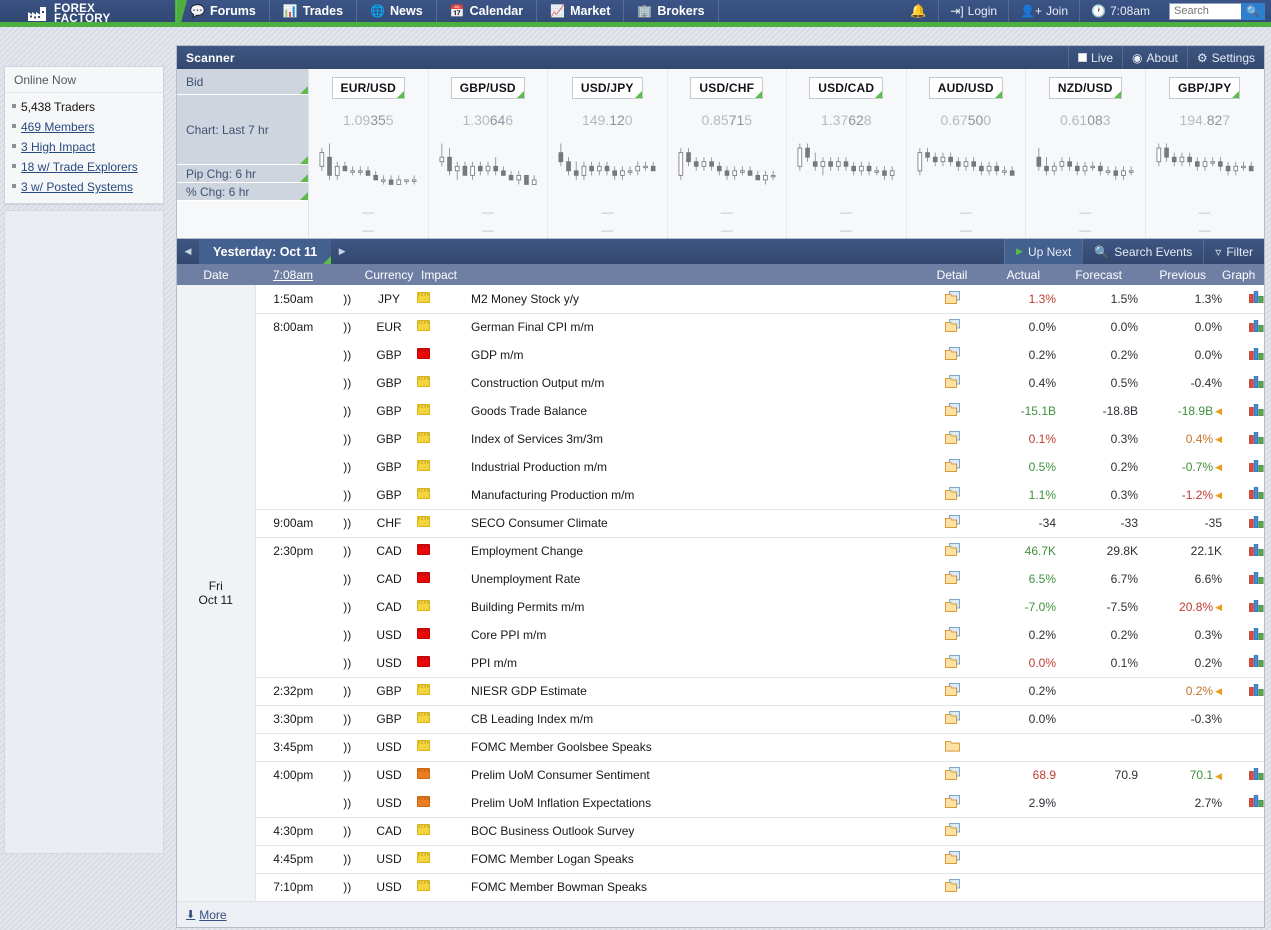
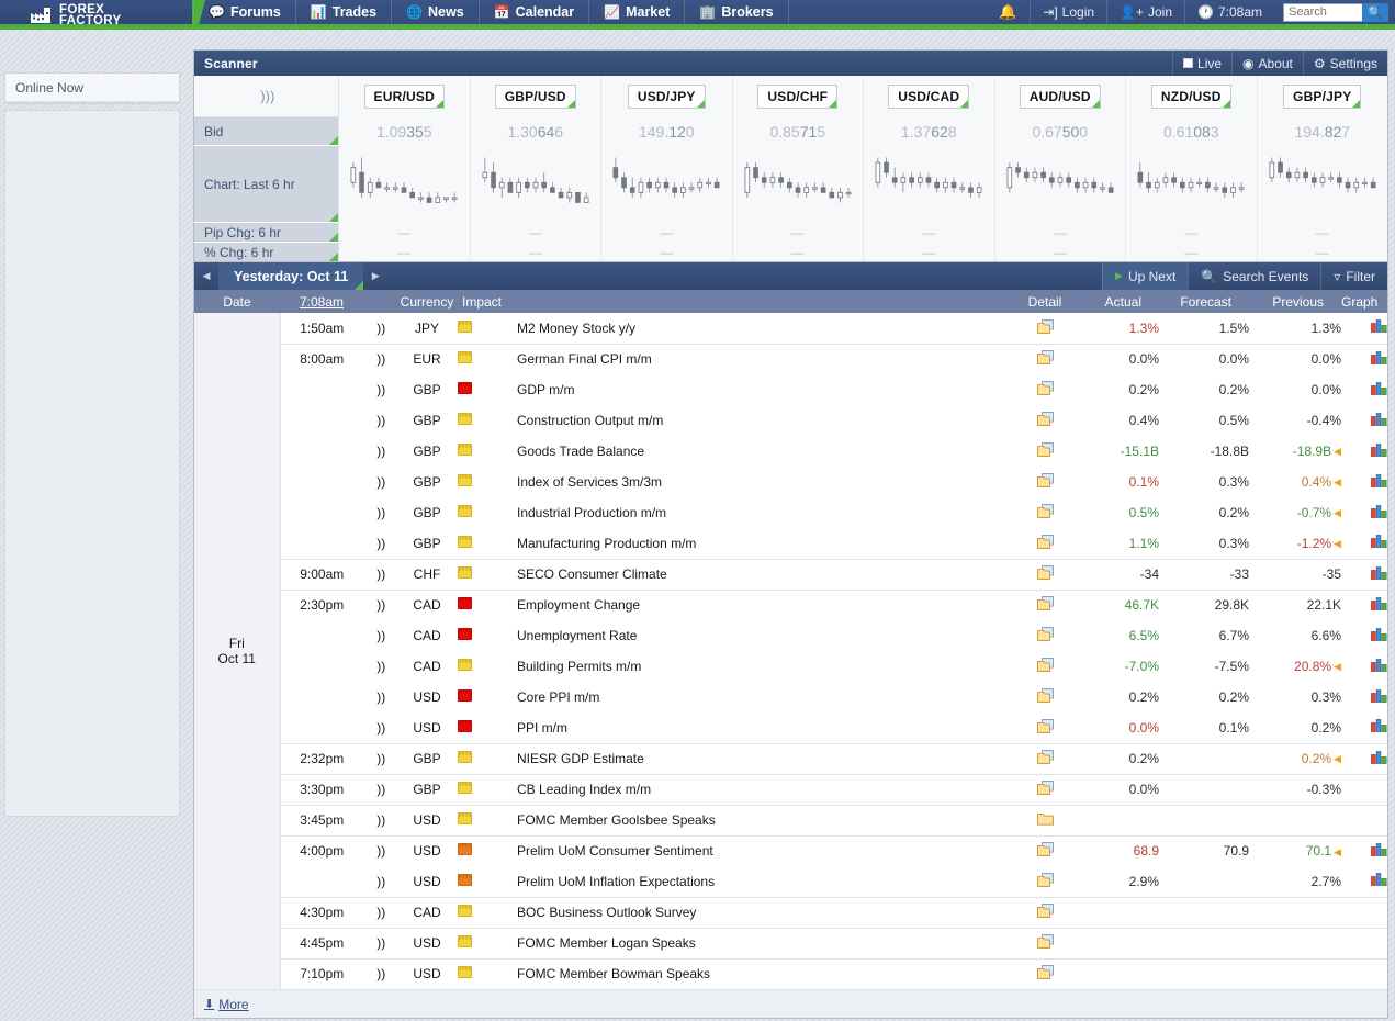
  FOREX
  FACTORY
  💬
  Forums
  📊
  Trades
  🌐
  News
  📅
  Calendar
  📈
  Market
  🏢
  Brokers
  🔔
  ⇥]
  Login
  👤+
  Join
  🕐
  7:08am
  Search
  🔍
  Online Now
- 5,438 Traders
- 469 Members
- 3 High Impact
- 18 w/ Trade Explorers
- 3 w/ Posted Systems
  Scanner
  Live
  ◉
  About
  ⚙
  Settings
+ )))
  Bid
- Chart: Last 7 hr
+ Chart: Last 6 hr
  Pip Chg: 6 hr
  % Chg: 6 hr
  EUR/USD
  1.09
  35
  5
  —
  —
  GBP/USD
  1.30
  64
  6
  —
  —
  USD/JPY
  149.
  12
  0
  —
  —
  USD/CHF
  0.85
  71
  5
  —
  —
  USD/CAD
  1.37
  62
  8
  —
  —
  AUD/USD
  0.67
  50
  0
  —
  —
  NZD/USD
  0.61
  08
  3
  —
  —
  GBP/JPY
  194.
  82
  7
  —
  —
  ◀
  Yesterday: Oct 11
  ▶
  ▶
  Up Next
  🔍
  Search Events
  ▿
  Filter
  Date	7:08am		Currency	Impact		Detail	Actual	Forecast	Previous	Graph
  FriOct 11	1:50am	))	JPY		M2 Money Stock y/y		1.3%	1.5%	1.3%
  8:00am	))	EUR		German Final CPI m/m		0.0%	0.0%	0.0%
  	))	GBP		GDP m/m		0.2%	0.2%	0.0%
  	))	GBP		Construction Output m/m		0.4%	0.5%	-0.4%
  	))	GBP		Goods Trade Balance		-15.1B	-18.8B	-18.9B ◀
  	))	GBP		Index of Services 3m/3m		0.1%	0.3%	0.4% ◀
  	))	GBP		Industrial Production m/m		0.5%	0.2%	-0.7% ◀
  	))	GBP		Manufacturing Production m/m		1.1%	0.3%	-1.2% ◀
  9:00am	))	CHF		SECO Consumer Climate		-34	-33	-35
  2:30pm	))	CAD		Employment Change		46.7K	29.8K	22.1K
  	))	CAD		Unemployment Rate		6.5%	6.7%	6.6%
  	))	CAD		Building Permits m/m		-7.0%	-7.5%	20.8% ◀
  	))	USD		Core PPI m/m		0.2%	0.2%	0.3%
  	))	USD		PPI m/m		0.0%	0.1%	0.2%
  2:32pm	))	GBP		NIESR GDP Estimate		0.2%		0.2% ◀
  3:30pm	))	GBP		CB Leading Index m/m		0.0%		-0.3%
  3:45pm	))	USD		FOMC Member Goolsbee Speaks
  4:00pm	))	USD		Prelim UoM Consumer Sentiment		68.9	70.9	70.1 ◀
  	))	USD		Prelim UoM Inflation Expectations		2.9%		2.7%
  4:30pm	))	CAD		BOC Business Outlook Survey
  4:45pm	))	USD		FOMC Member Logan Speaks
  7:10pm	))	USD		FOMC Member Bowman Speaks
  ⬇
  More
